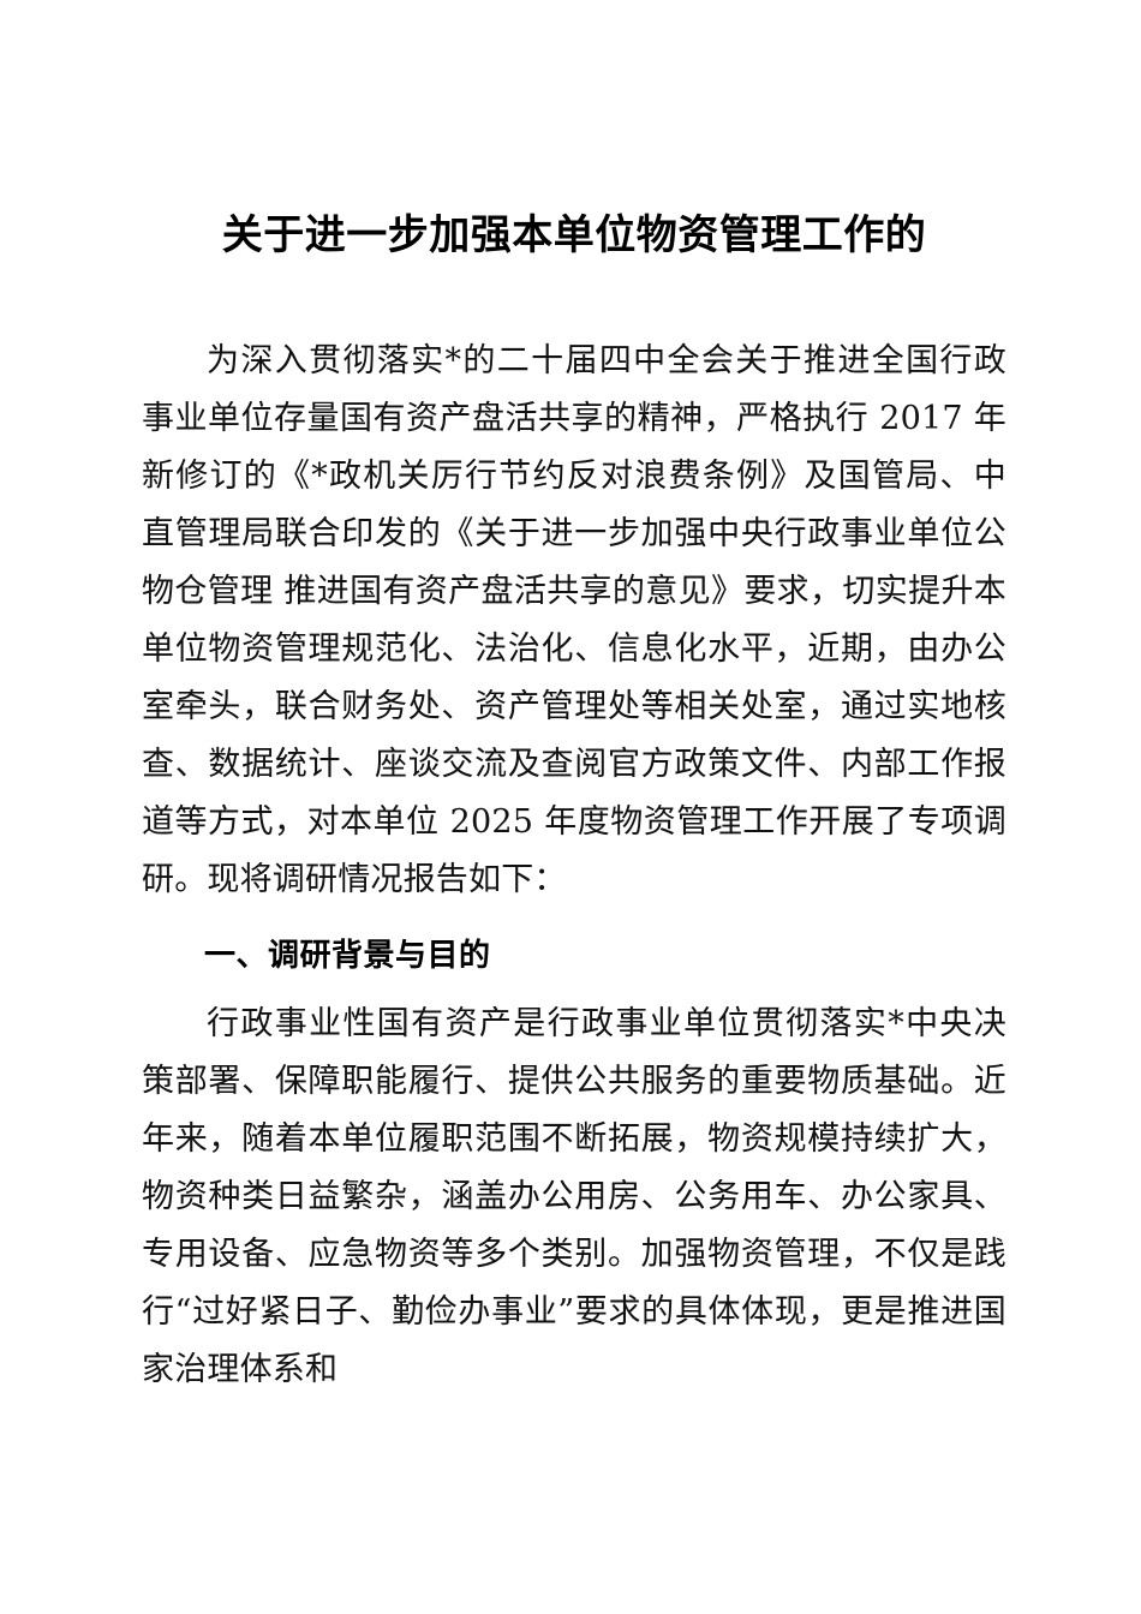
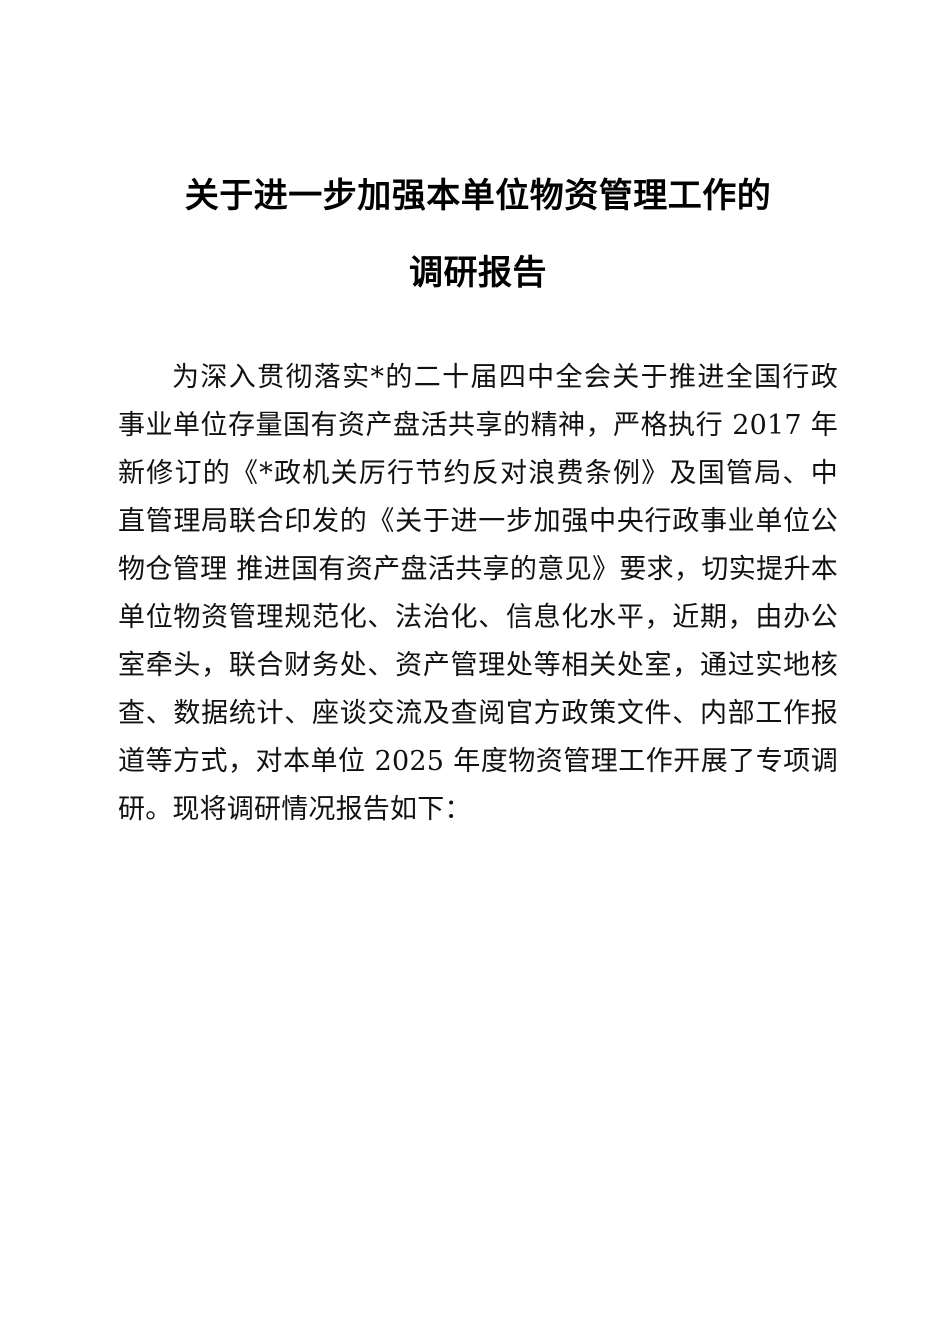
  关于进一步加强本单位物资管理工作的
+ 调研报告
  为深入贯彻落实*的二十届四中全会关于推进全国行政事业单位存量国有资产盘活共享的精神，严格执行 2017 年新修订的《*政机关厉行节约反对浪费条例》及国管局、中直管理局联合印发的《关于进一步加强中央行政事业单位公物仓管理 推进国有资产盘活共享的意见》要求，切实提升本单位物资管理规范化、法治化、信息化水平，近期，由办公室牵头，联合财务处、资产管理处等相关处室，通过实地核查、数据统计、座谈交流及查阅官方政策文件、内部工作报道等方式，对本单位 2025 年度物资管理工作开展了专项调研。现将调研情况报告如下：
- 一、调研背景与目的
- 行政事业性国有资产是行政事业单位贯彻落实*中央决策部署、保障职能履行、提供公共服务的重要物质基础。近年来，随着本单位履职范围不断拓展，物资规模持续扩大，物资种类日益繁杂，涵盖办公用房、公务用车、办公家具、专用设备、应急物资等多个类别。加强物资管理，不仅是践行“过好紧日子、勤俭办事业”要求的具体体现，更是推进国家治理体系和
